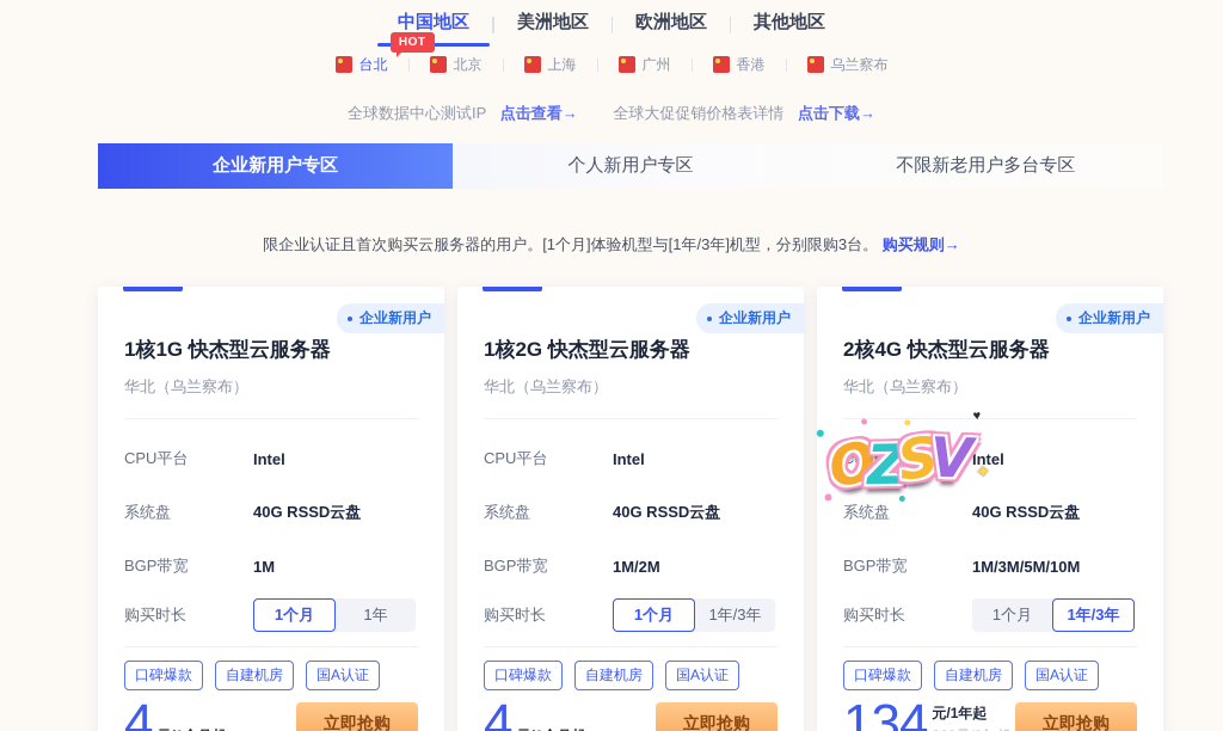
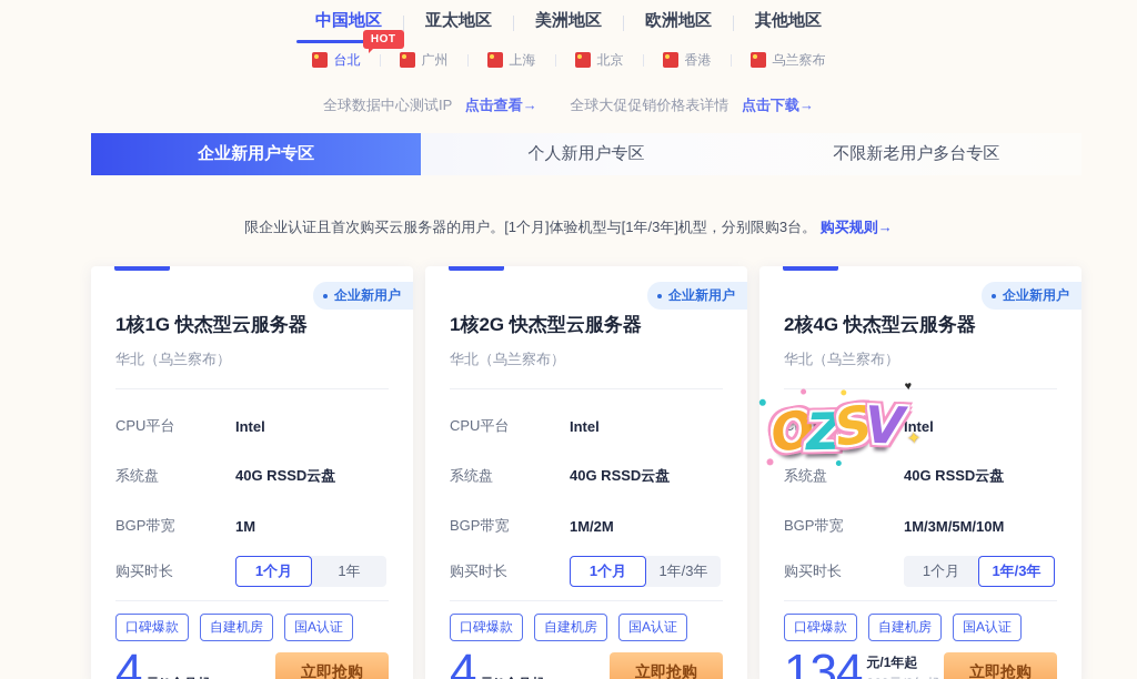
  中国地区
+ 亚太地区
  美洲地区
  欧洲地区
  其他地区
  台北
  HOT
- 北京
+ 广州
  上海
- 广州
+ 北京
  香港
  乌兰察布
  全球数据中心测试IP 点击查看→ 全球大促促销价格表详情 点击下载→
  企业新用户专区
  个人新用户专区
  不限新老用户多台专区
  限企业认证且首次购买云服务器的用户。[1个月]体验机型与[1年/3年]机型，分别限购3台。 购买规则→
  企业新用户
  1核1G 快杰型云服务器
  华北（乌兰察布）
  CPU平台
  Intel
  系统盘
  40G RSSD云盘
  BGP带宽
  1M
  购买时长
  1个月
  1年
  口碑爆款
  自建机房
  国A认证
  4
  立即抢购
  企业新用户
  1核2G 快杰型云服务器
  华北（乌兰察布）
  CPU平台
  Intel
  系统盘
  40G RSSD云盘
  BGP带宽
  1M/2M
  购买时长
  1个月
  1年/3年
  口碑爆款
  自建机房
  国A认证
  4
  立即抢购
  企业新用户
  2核4G 快杰型云服务器
  华北（乌兰察布）
  CPU平台
  Intel
  系统盘
  40G RSSD云盘
  BGP带宽
  1M/3M/5M/10M
  购买时长
  1个月
  1年/3年
  口碑爆款
  自建机房
  国A认证
  134
  元/1年起
  立即抢购
